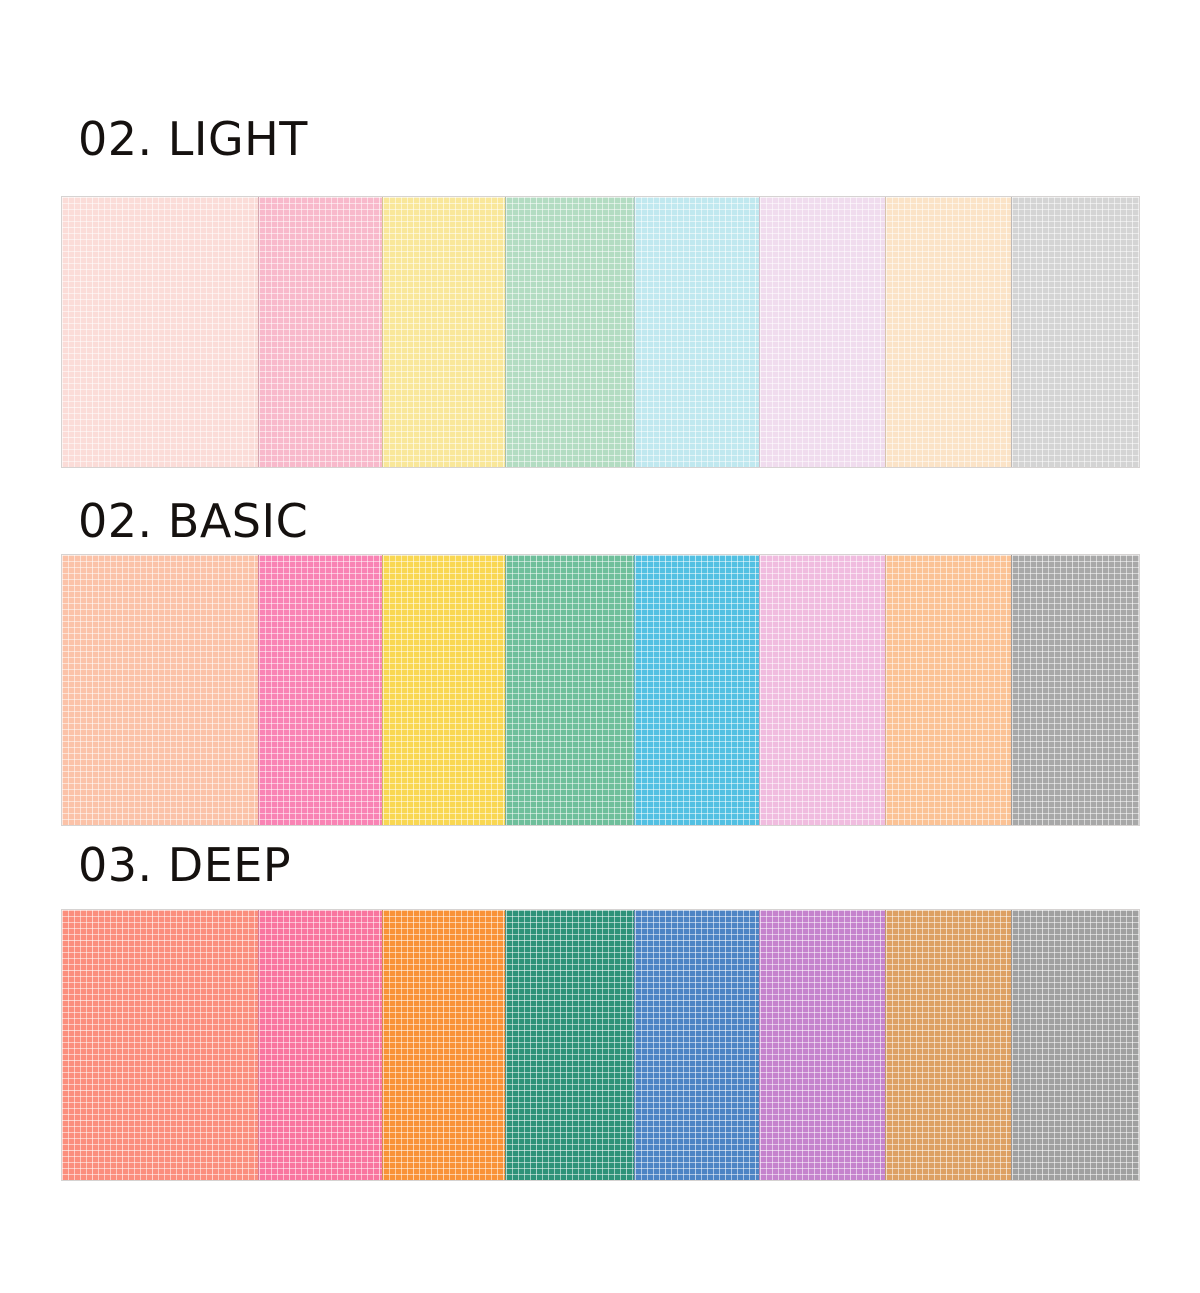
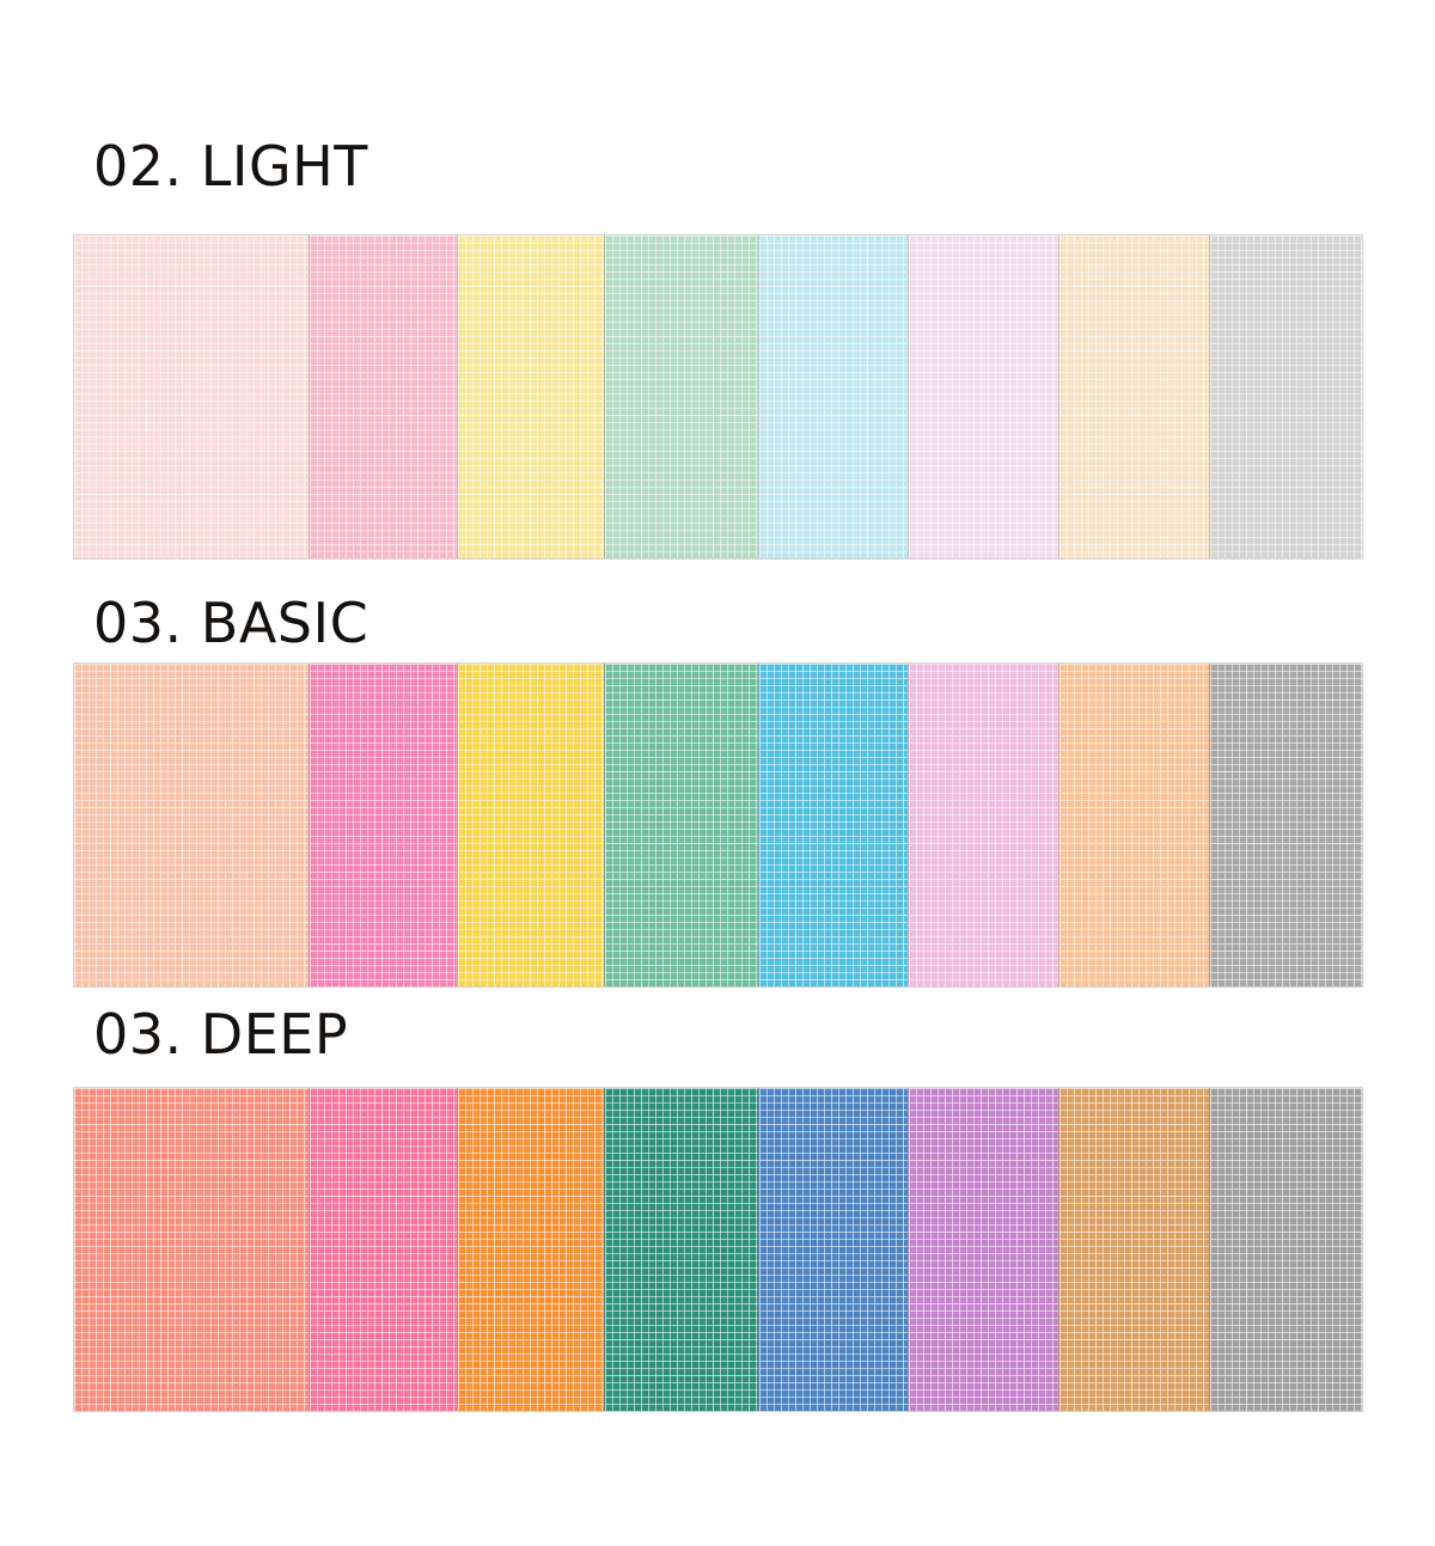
  02. LIGHT
- 02. BASIC
+ 03. BASIC
  03. DEEP
